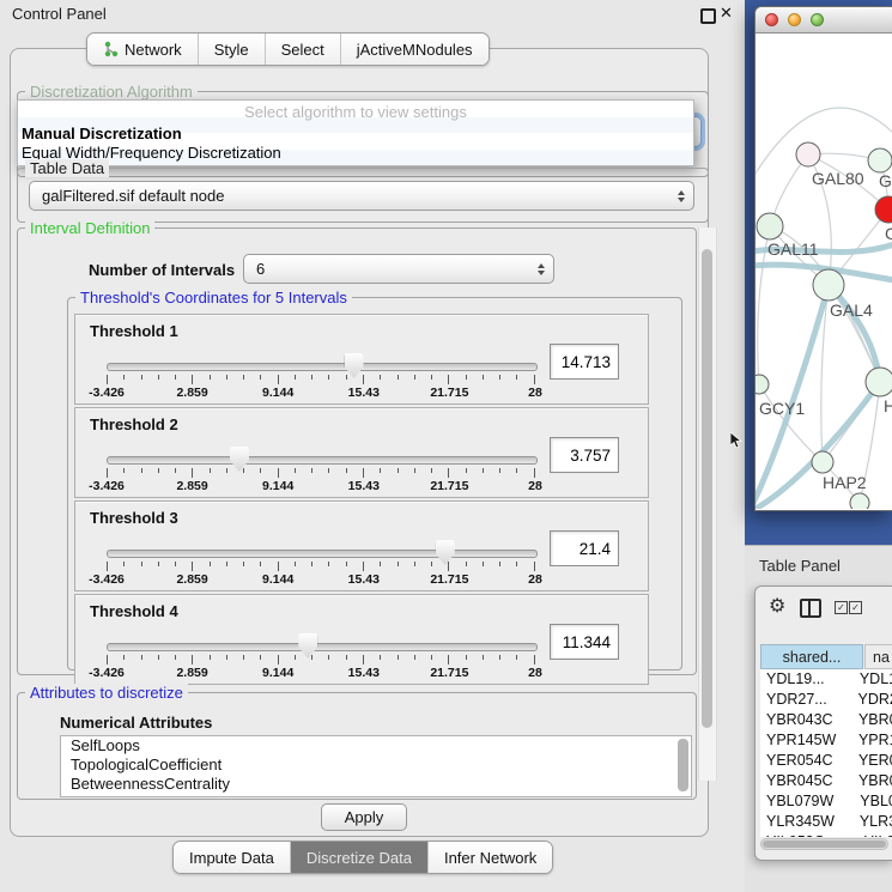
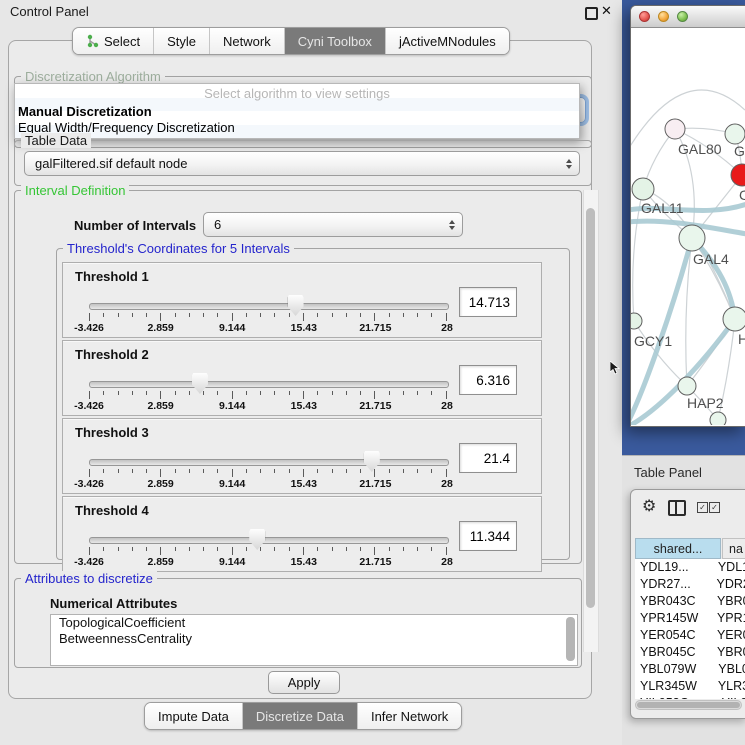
  Control Panel
  ✕
- Network
+ Select
  Style
- Select
+ Network
+ Cyni Toolbox
  jActiveMNodules
  Discretization Algorithm
  Select algorithm to view settings
  Manual Discretization
  Equal Width/Frequency Discretization
  Table Data
  galFiltered.sif default node
  Interval Definition
  Number of Intervals
  6
  Threshold's Coordinates for 5 Intervals
  Threshold 1
  -3.426
  2.859
  9.144
  15.43
  21.715
  28
  14.713
  Threshold 2
  -3.426
  2.859
  9.144
  15.43
  21.715
  28
- 3.757
+ 6.316
  Threshold 3
  -3.426
  2.859
  9.144
  15.43
  21.715
  28
  21.4
  Threshold 4
  -3.426
  2.859
  9.144
  15.43
  21.715
  28
  11.344
  Attributes to discretize
  Numerical Attributes
- SelfLoops
  TopologicalCoefficient
  BetweennessCentrality
  Apply
  Impute Data
  Discretize Data
  Infer Network
  GAL80
  C
  GAL11
  GAL4
  GCY1
  H
  HAP2
  Table Panel
  ⚙
  ✓
  ✓
  shared...
  na
  YDL19...
  YDL
  YDR27...
  YDR
  YBR043C
  YBR
  YPR145W
  YPR
  YER054C
  YER
  YBR045C
  YBR
  YBL079W
  YBL
  YLR345W
  YLR
